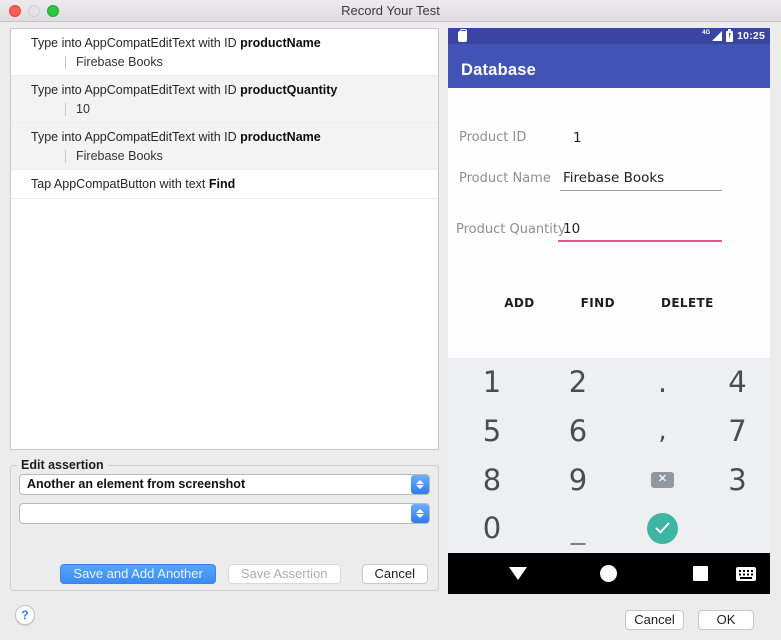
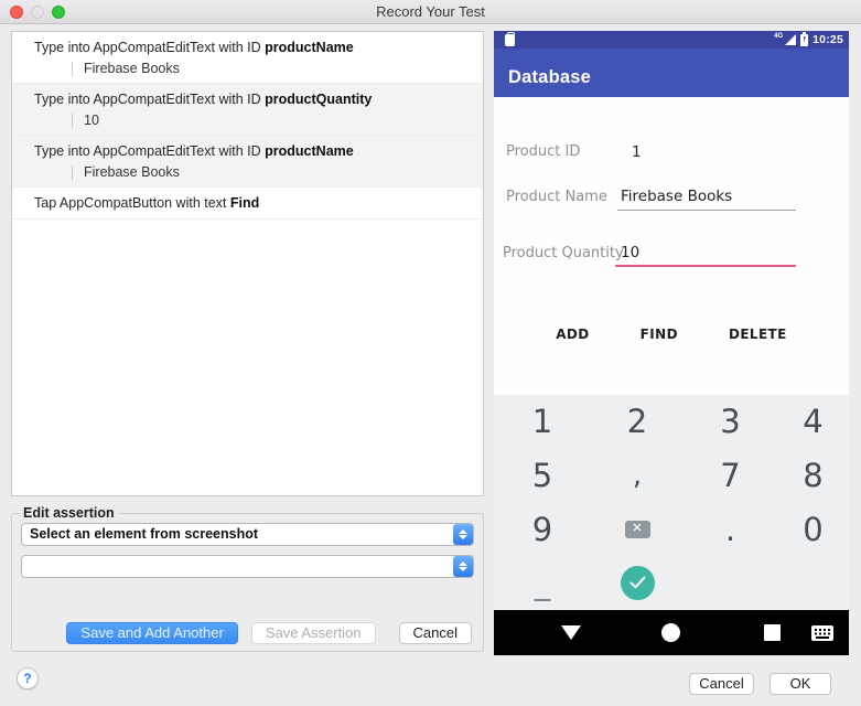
  Record Your Test
  Type into AppCompatEditText with ID productName
  Firebase Books
  Type into AppCompatEditText with ID productQuantity
  10
  Type into AppCompatEditText with ID productName
  Firebase Books
  Tap AppCompatButton with text Find
  Edit assertion
- Another an element from screenshot
+ Select an element from screenshot
  Save and Add Another
  Save Assertion
  Cancel
  10:25
  Database
  Product ID
  1
  Product Name
  Firebase Books
  Product Quantity
  10
  ADD
  FIND
  DELETE
  1
  2
- .
+ 3
  4
  5
- 6
  ,
  7
  8
  9
  ✕
- 3
+ .
  0
  _
  Cancel
  OK
  ?
